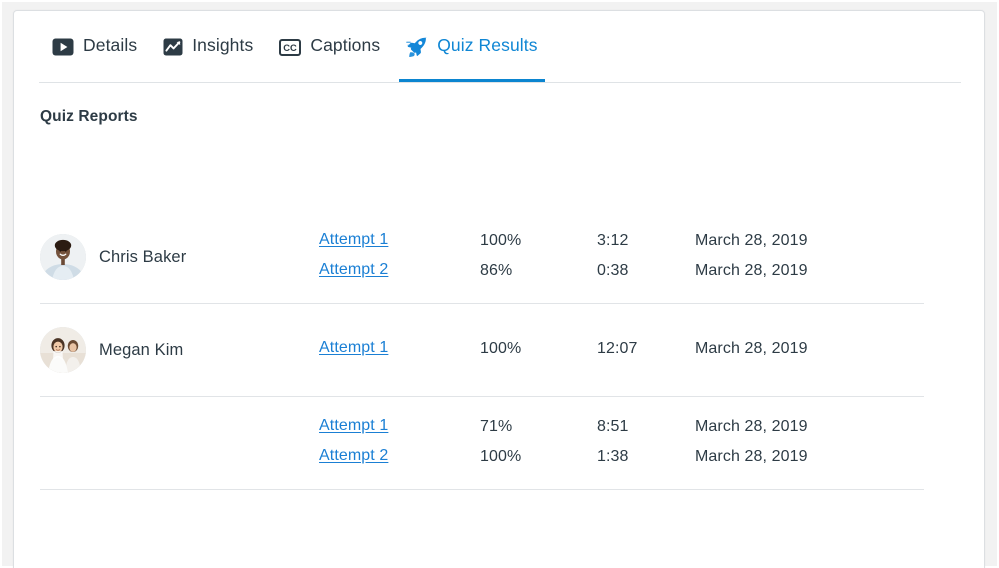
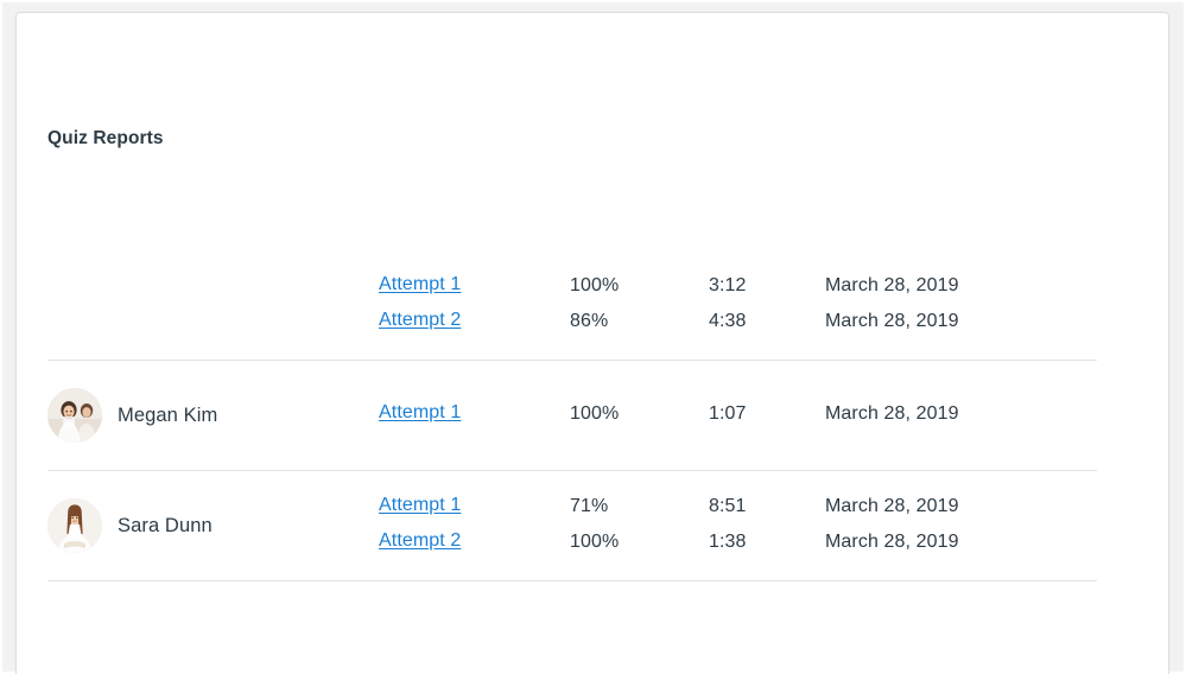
- Details
- Insights
- CC
- Captions
- Quiz Results
  Quiz Reports
- Chris Baker
  Attempt 1
  100%
  3:12
  March 28, 2019
  Attempt 2
  86%
- 0:38
+ 4:38
  March 28, 2019
  Megan Kim
  Attempt 1
  100%
- 12:07
+ 1:07
  March 28, 2019
+ Sara Dunn
  Attempt 1
  71%
  8:51
  March 28, 2019
  Attempt 2
  100%
  1:38
  March 28, 2019
